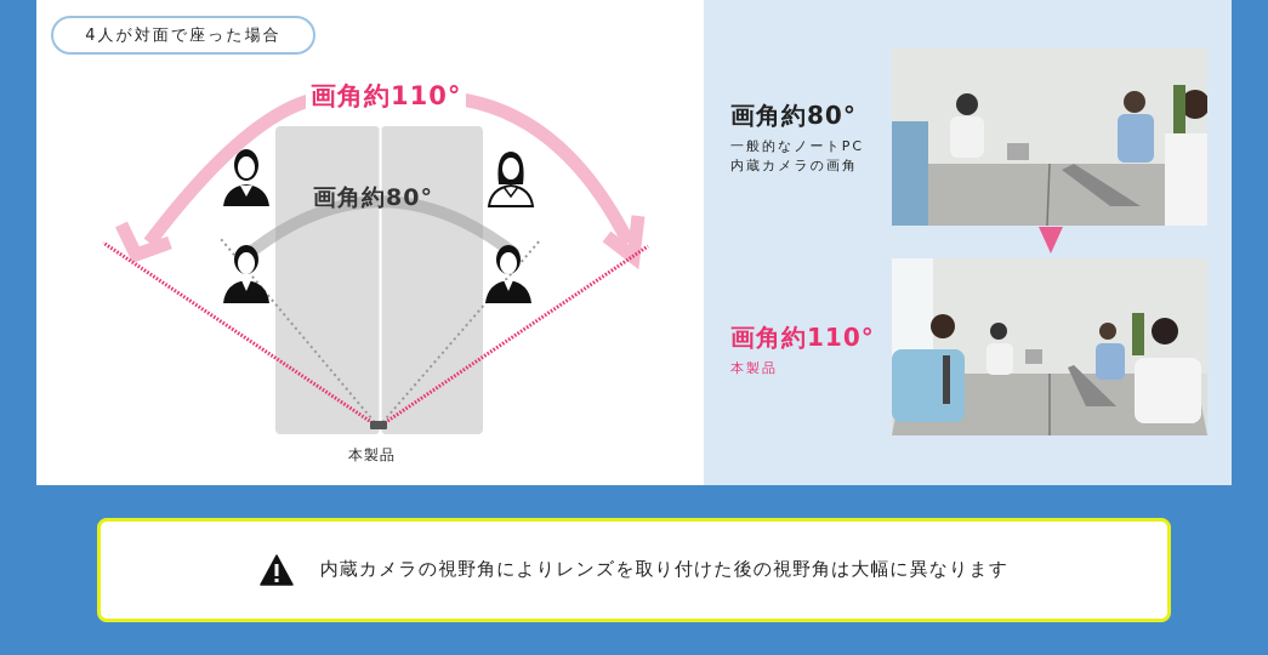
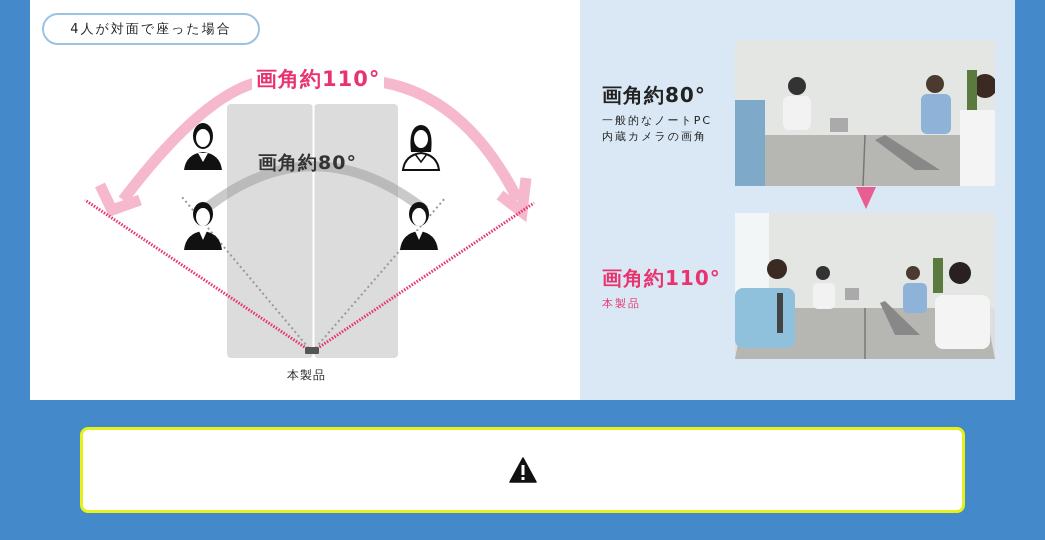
  4人が対面で座った場合
  画角約110°
  画角約80°
  本製品
  画角約80°
  一般的なノートPC
  内蔵カメラの画角
  画角約110°
  本製品
- 内蔵カメラの視野角によりレンズを取り付けた後の視野角は大幅に異なります
